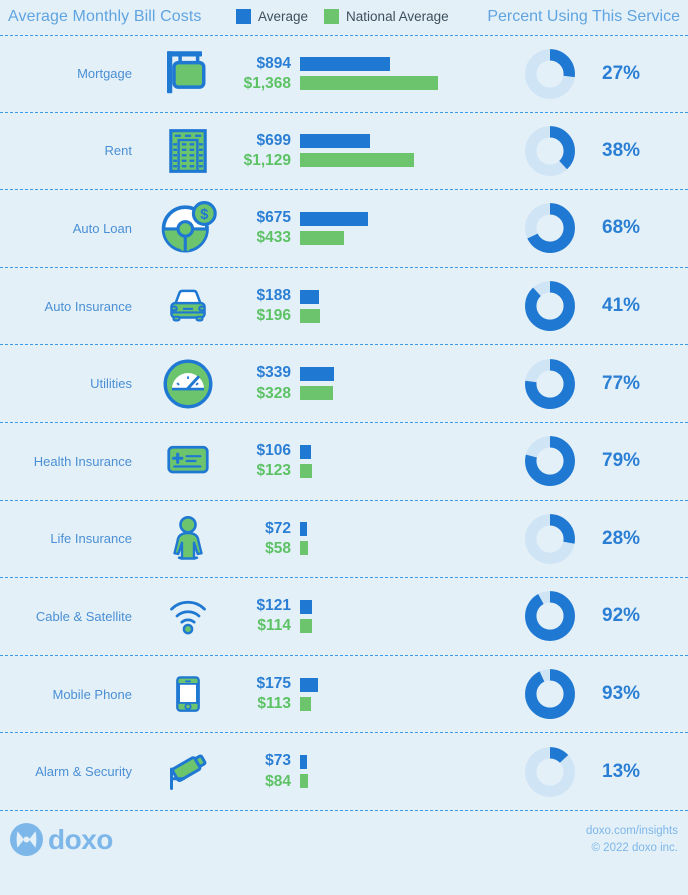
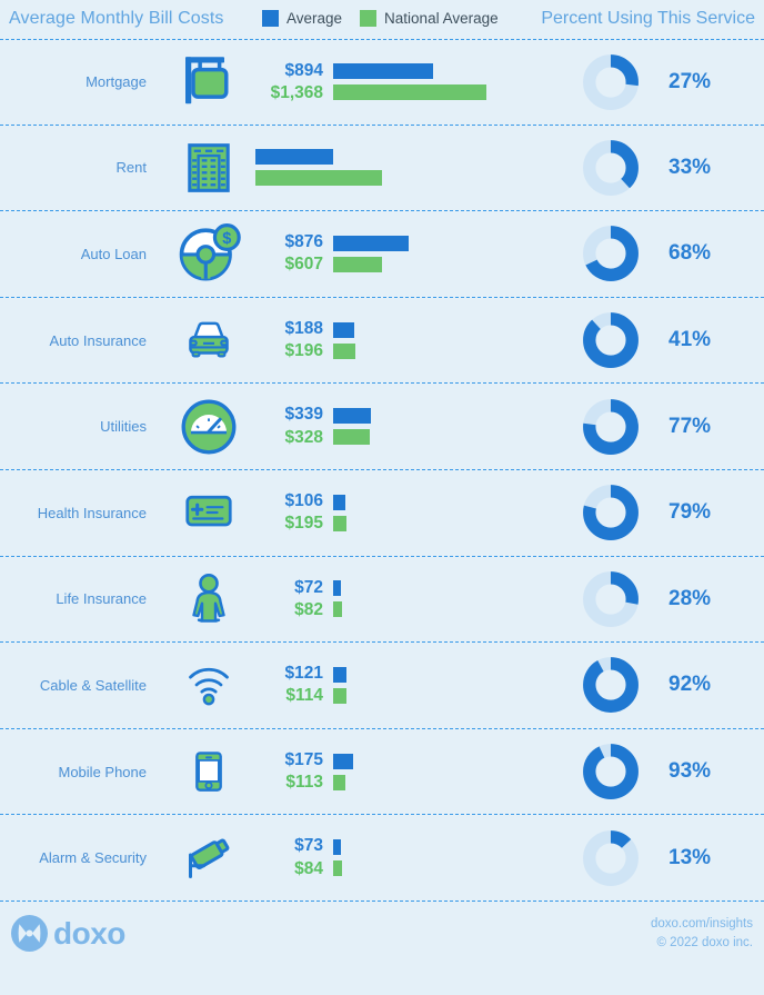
  Average Monthly Bill Costs
  Average
  National Average
  Percent Using This Service
  Mortgage
  $894
  $1,368
  27%
  Rent
- $699
- $1,129
- 38%
+ 33%
  Auto Loan
  $
- $675
+ $876
- $433
+ $607
  68%
  Auto Insurance
  $188
  $196
  41%
  Utilities
  $339
  $328
  77%
  Health Insurance
  $106
- $123
+ $195
  79%
  Life Insurance
  $72
- $58
+ $82
  28%
  Cable & Satellite
  $121
  $114
  92%
  Mobile Phone
  $175
  $113
  93%
  Alarm & Security
  $73
  $84
  13%
  doxo
  doxo.com/insights
  © 2022 doxo inc.
